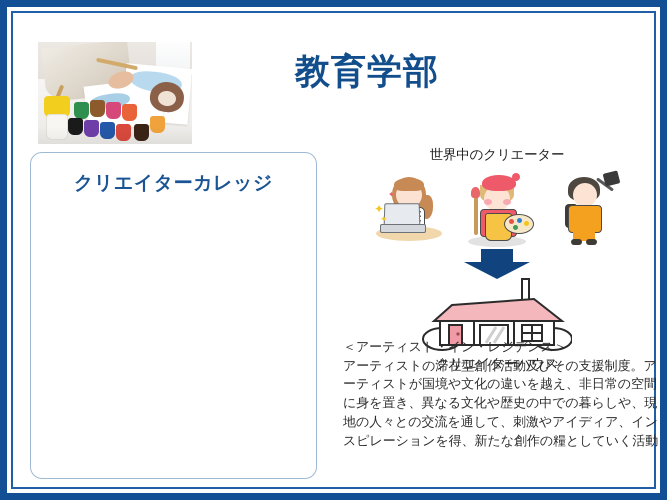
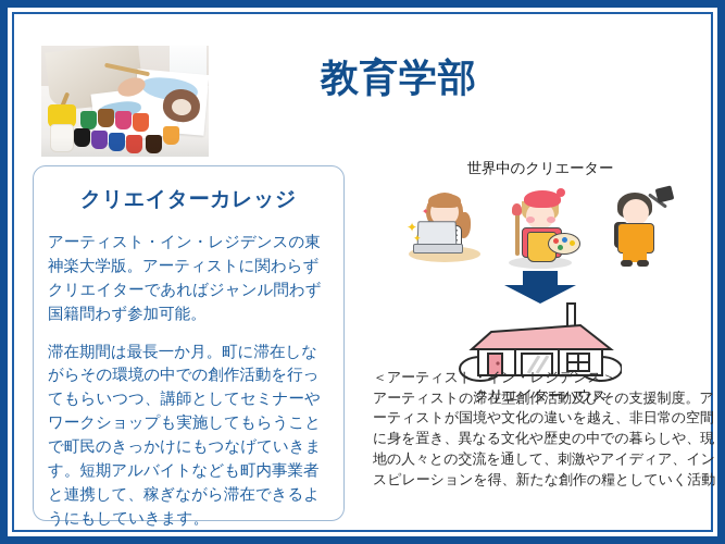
  教育学部
  クリエイターカレッジ
+ アーティスト・イン・レジデンスの東神楽大学版。アーティストに関わらずクリエイターであればジャンル問わず国籍問わず参加可能。
+ 滞在期間は最長一か月。町に滞在しながらその環境の中での創作活動を行ってもらいつつ、講師としてセミナーやワークショップも実施してもらうことで町民のきっかけにもつなげていきます。短期アルバイトなども町内事業者と連携して、稼ぎながら滞在できるようにもしていきます。
  世界中のクリエーター
  ✦
  ✦
  ✦
  クリエイターハウス
  ＜アーティスト・イン・レジデンス＞
  アーティストの滞在型創作活動及びその支援制度。アーティストが国境や文化の違いを越え、非日常の空間に身を置き、異なる文化や歴史の中での暮らしや、現地の人々との交流を通して、刺激やアイディア、インスピレーションを得、新たな創作の糧としていく活動
